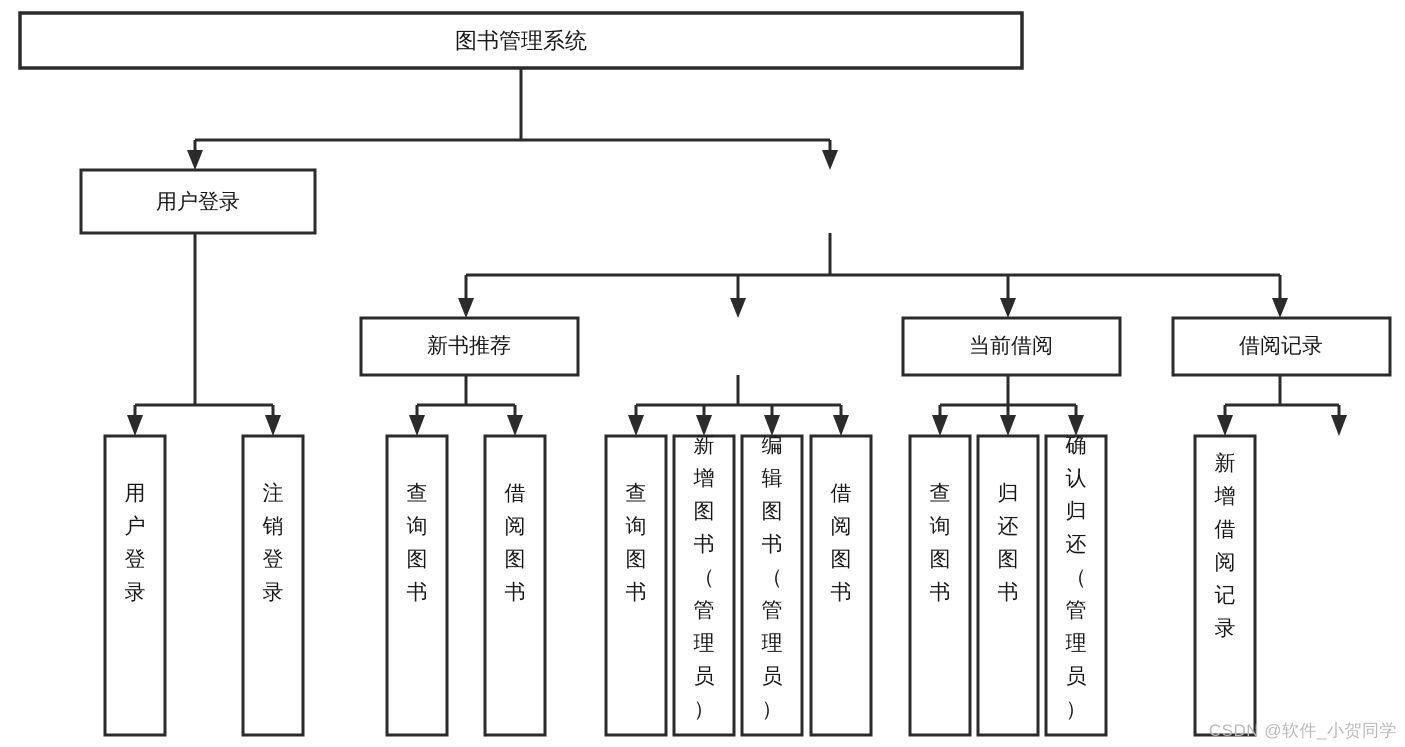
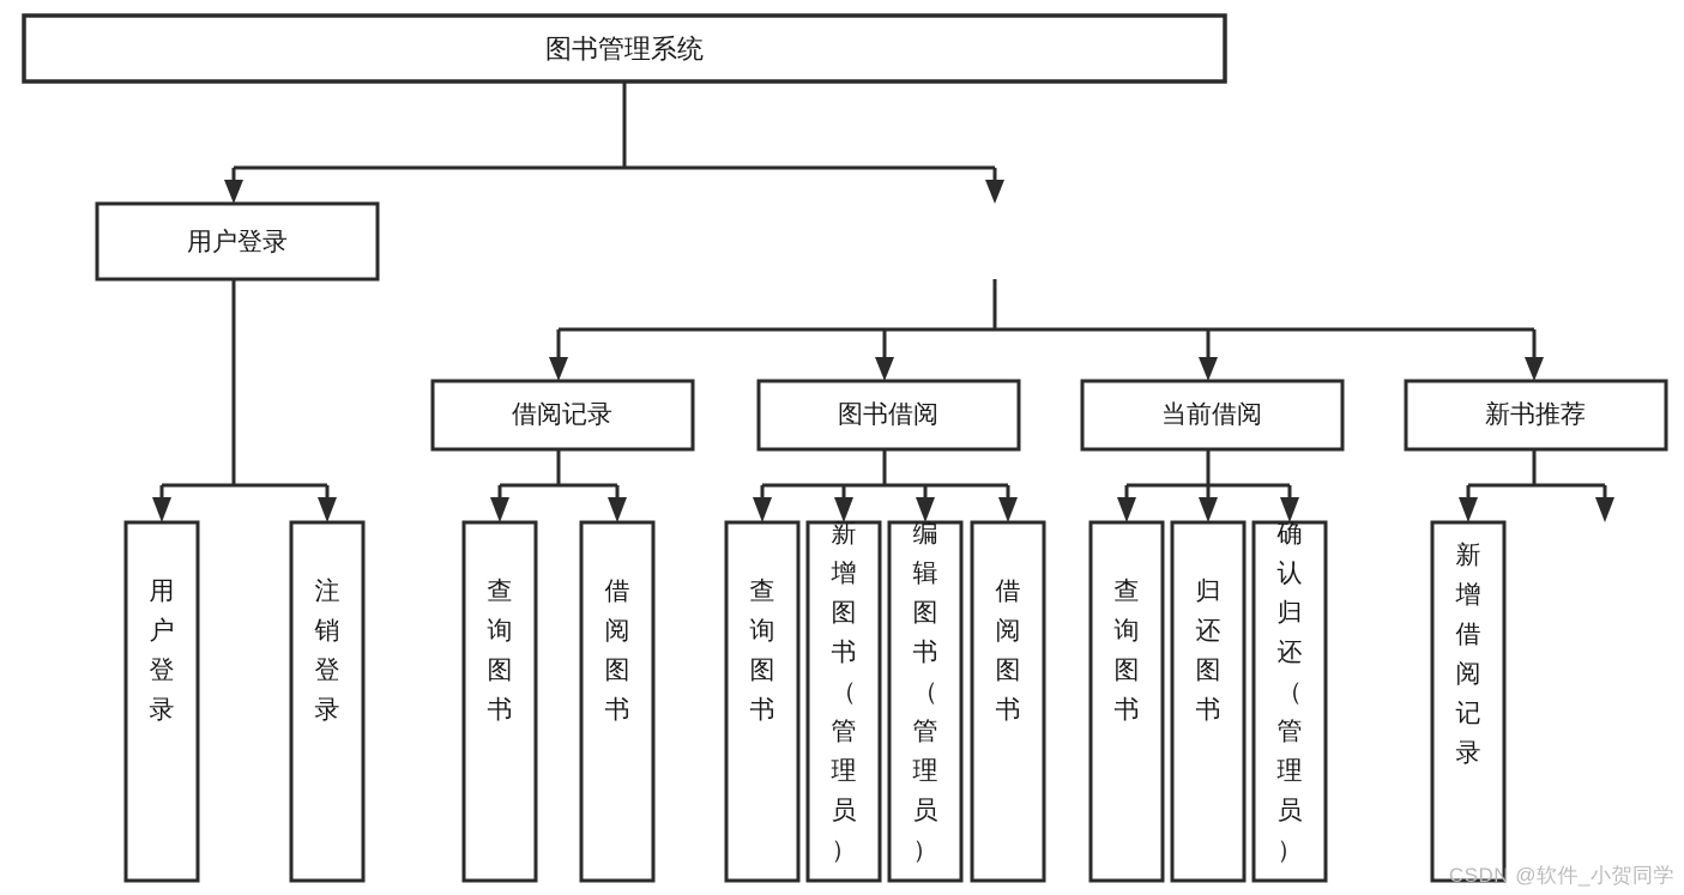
  图书管理系统
  用户登录
- 新书推荐
+ 借阅记录
+ 图书借阅
  当前借阅
- 借阅记录
+ 新书推荐
  用户登录
  注销登录
  查询图书
  借阅图书
  查询图书
  新增图书（管理员）
  编辑图书（管理员）
  借阅图书
  查询图书
  归还图书
  确认归还（管理员）
  新增借阅记录
  CSDN @软件_小贺同学
